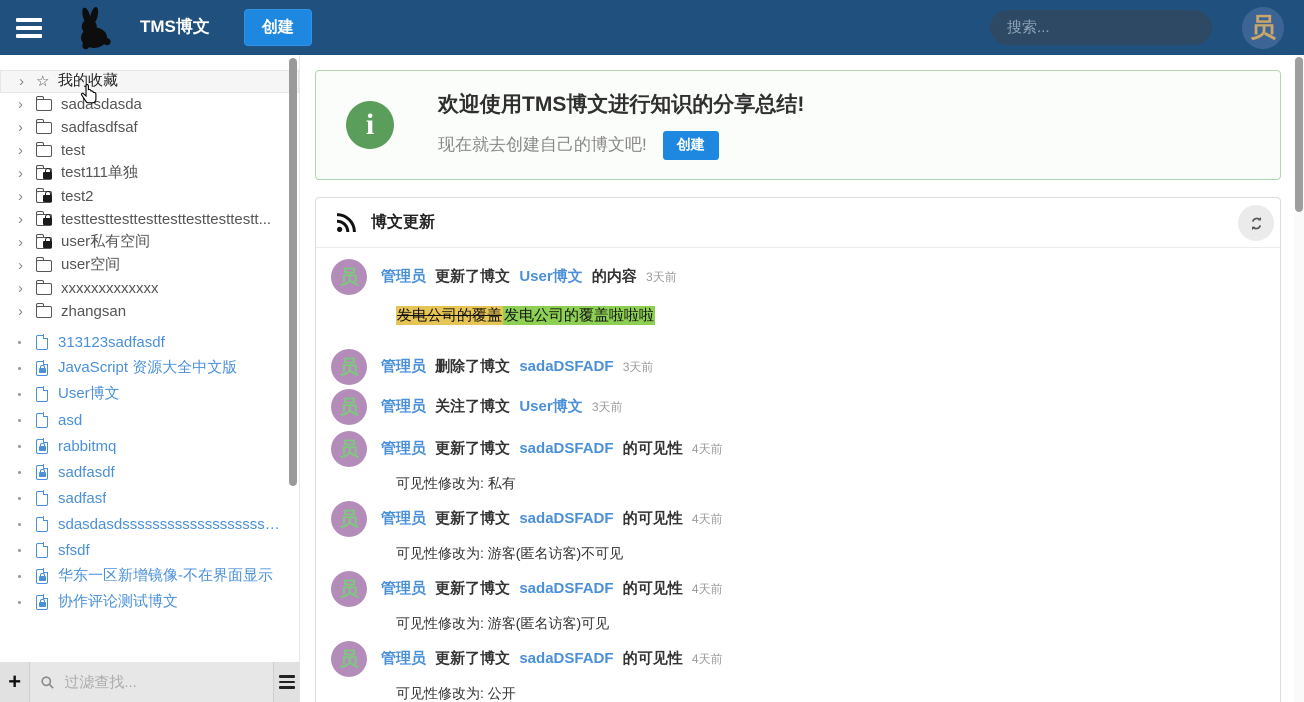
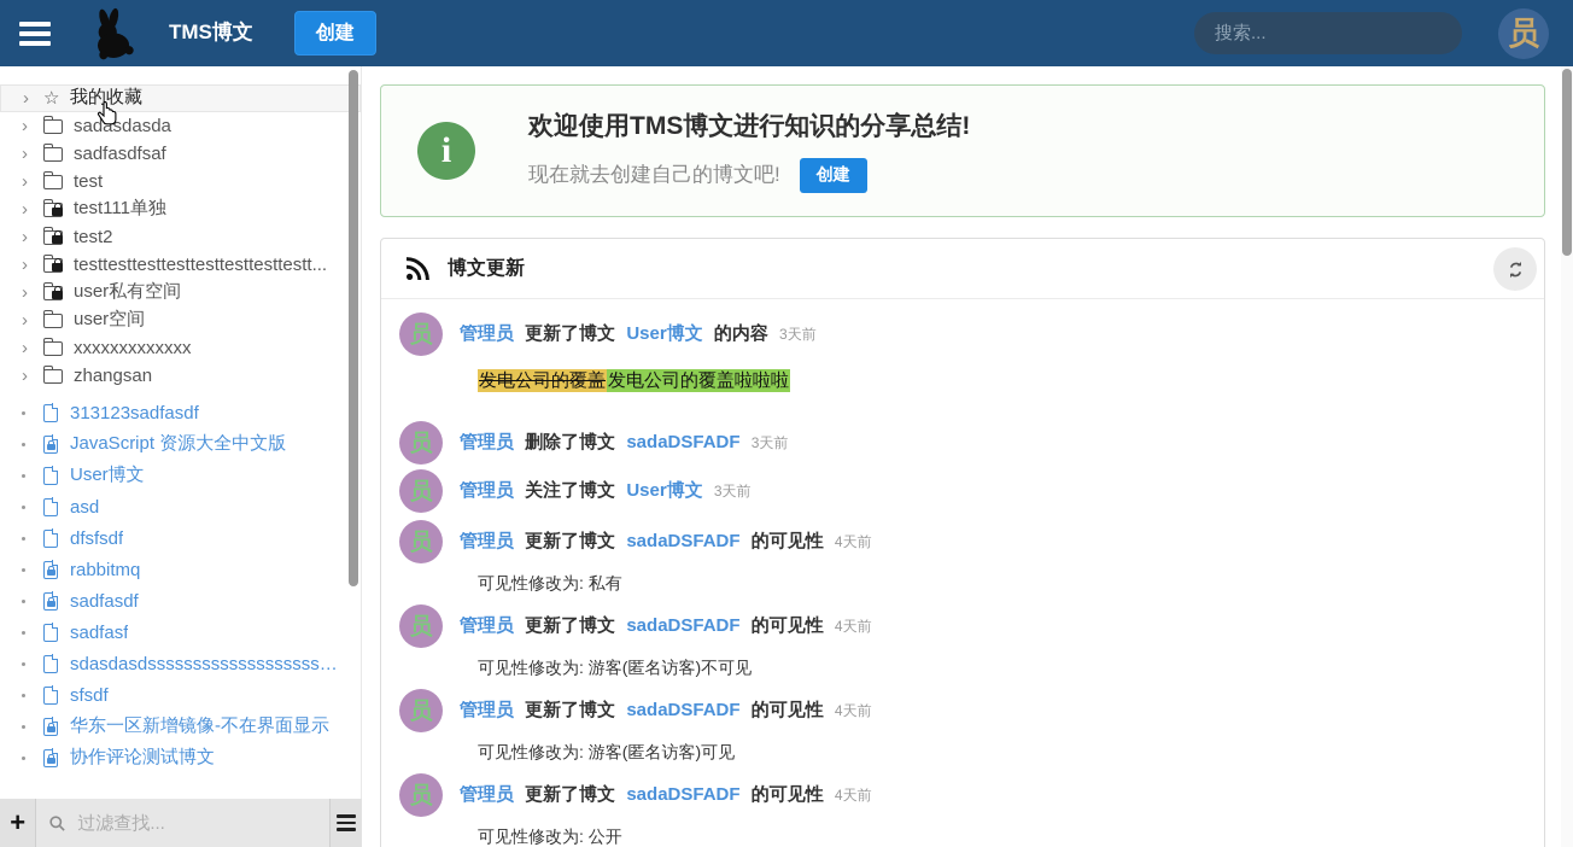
  TMS博文
  创建
  搜索...
  员
  ›
  ☆
  我的收藏
  ›
  sadasdasda
  ›
  sadfasdfsaf
  ›
  test
  ›
  test111单独
  ›
  test2
  ›
  testtesttesttesttesttesttesttestt...
  ›
  user私有空间
  ›
  user空间
  ›
  xxxxxxxxxxxxx
  ›
  zhangsan
  313123sadfasdf
  JavaScript 资源大全中文版
  User博文
  asd
+ dfsfsdf
  rabbitmq
  sadfasdf
  sadfasf
  sdasdasdsssssssssssssssssssss.
  sfsdf
  华东一区新增镜像-不在界面显示
  协作评论测试博文
  +
  过滤查找...
  i
  欢迎使用TMS博文进行知识的分享总结!
  现在就去创建自己的博文吧!
  创建
  博文更新
  员
  管理员 更新了博文 User博文 的内容 3天前
  发电公司的覆盖发电公司的覆盖啦啦啦
  员
  管理员 删除了博文 sadaDSFADF 3天前
  员
  管理员 关注了博文 User博文 3天前
  员
  管理员 更新了博文 sadaDSFADF 的可见性 4天前
  可见性修改为: 私有
  员
  管理员 更新了博文 sadaDSFADF 的可见性 4天前
  可见性修改为: 游客(匿名访客)不可见
  员
  管理员 更新了博文 sadaDSFADF 的可见性 4天前
  可见性修改为: 游客(匿名访客)可见
  员
  管理员 更新了博文 sadaDSFADF 的可见性 4天前
  可见性修改为: 公开
